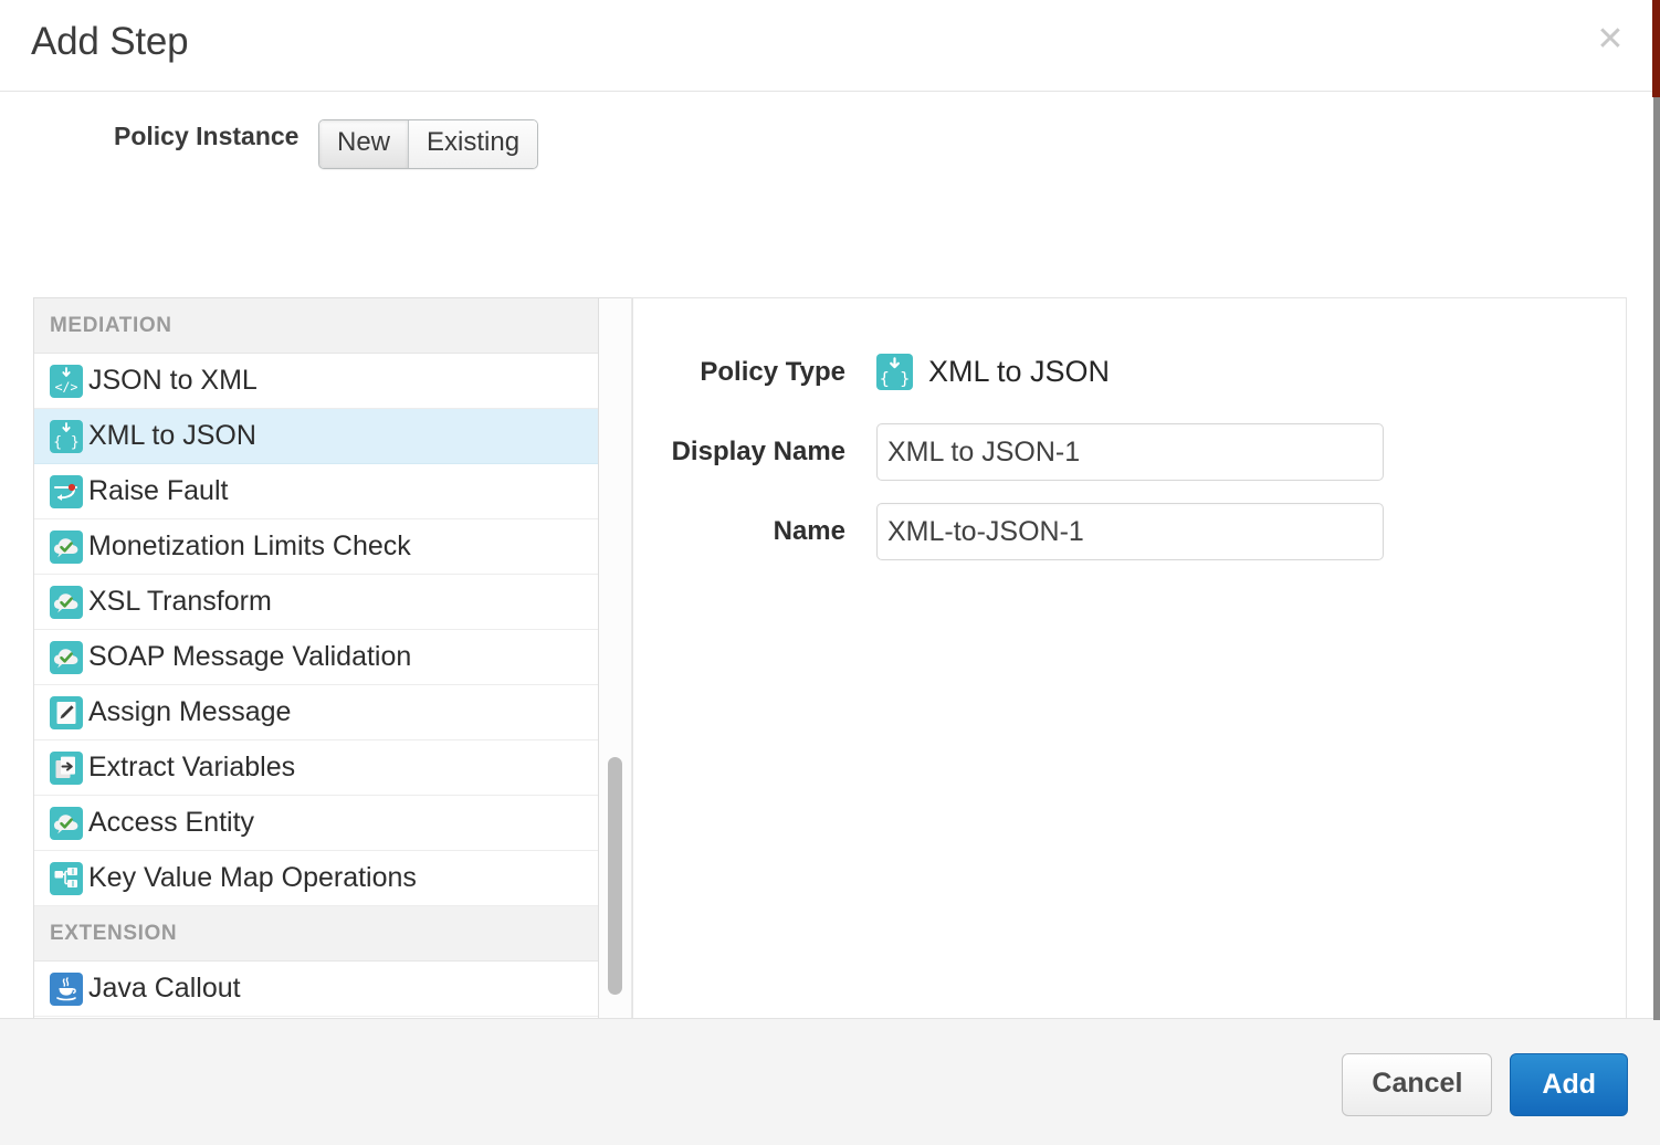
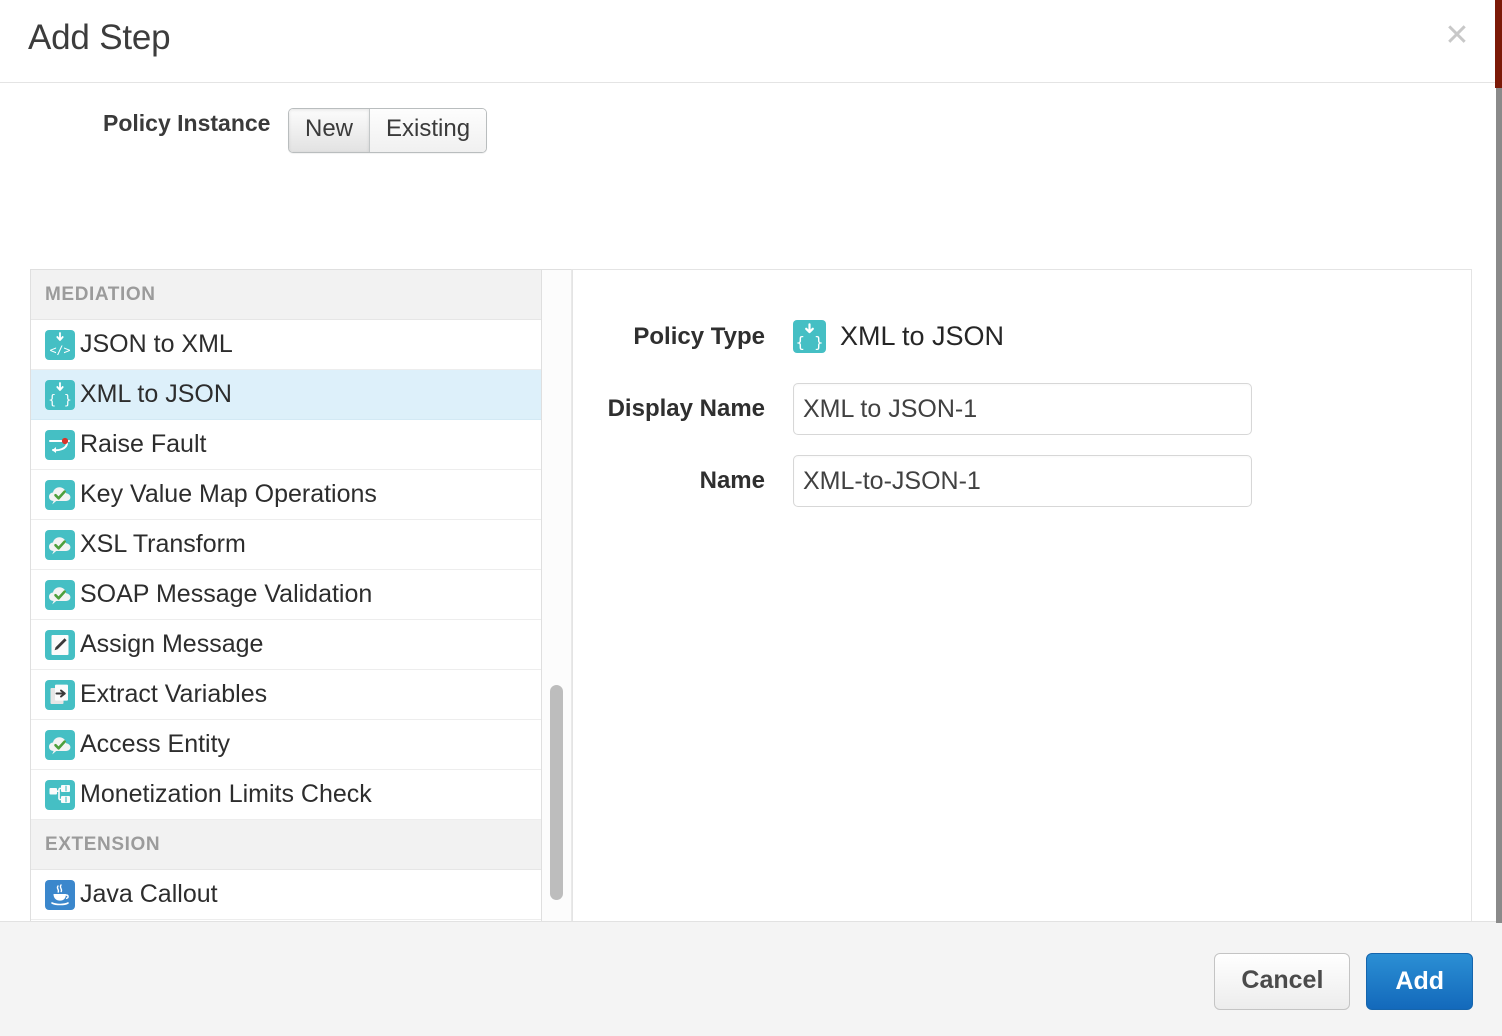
  Add Step
  ✕
  Policy Instance
  New
  Existing
  MEDIATION
  </>
  JSON to XML
  { }
  XML to JSON
  Raise Fault
- Monetization Limits Check
+ Key Value Map Operations
  XSL Transform
  SOAP Message Validation
  Assign Message
  Extract Variables
  Access Entity
- Key Value Map Operations
+ Monetization Limits Check
  EXTENSION
  Java Callout
  Policy Type
  { }
  XML to JSON
  Display Name
  XML to JSON-1
  Name
  XML-to-JSON-1
  Cancel
  Add
